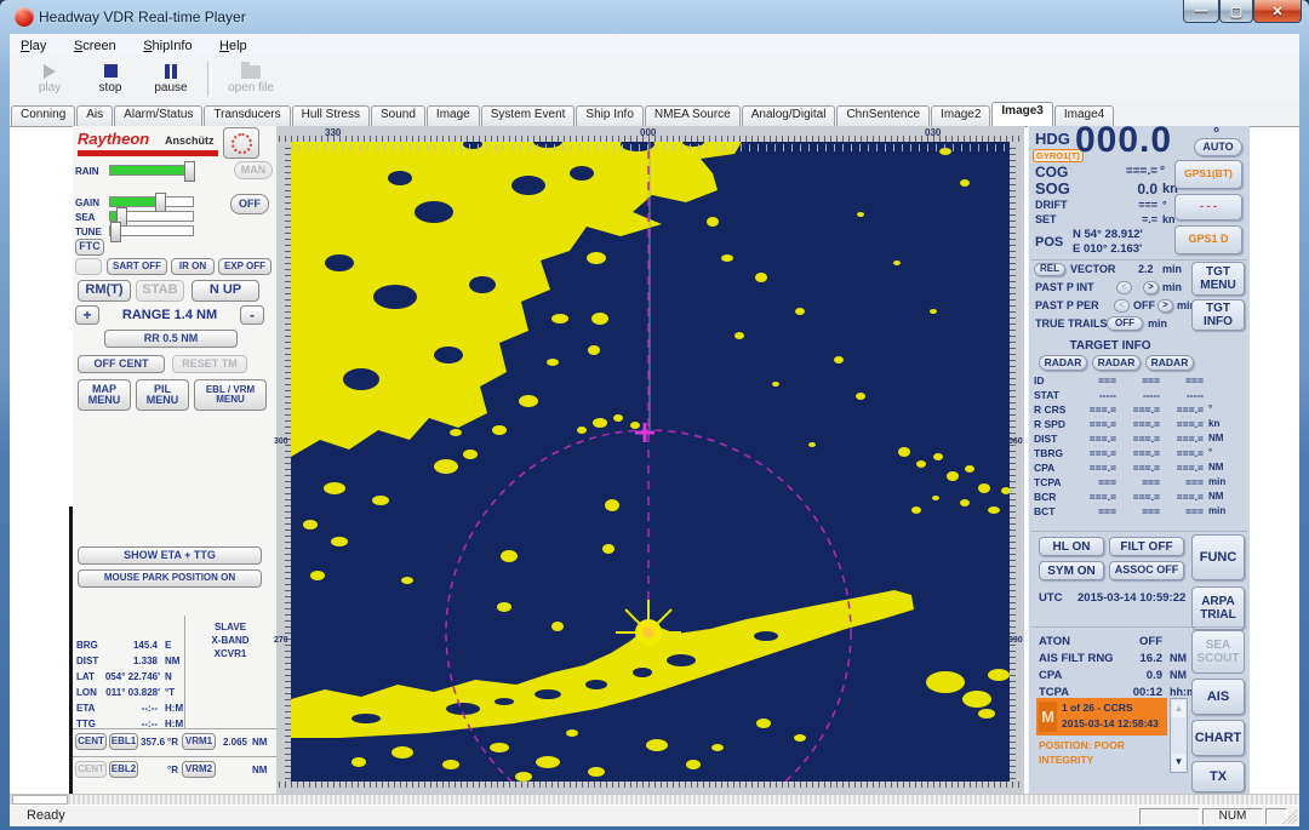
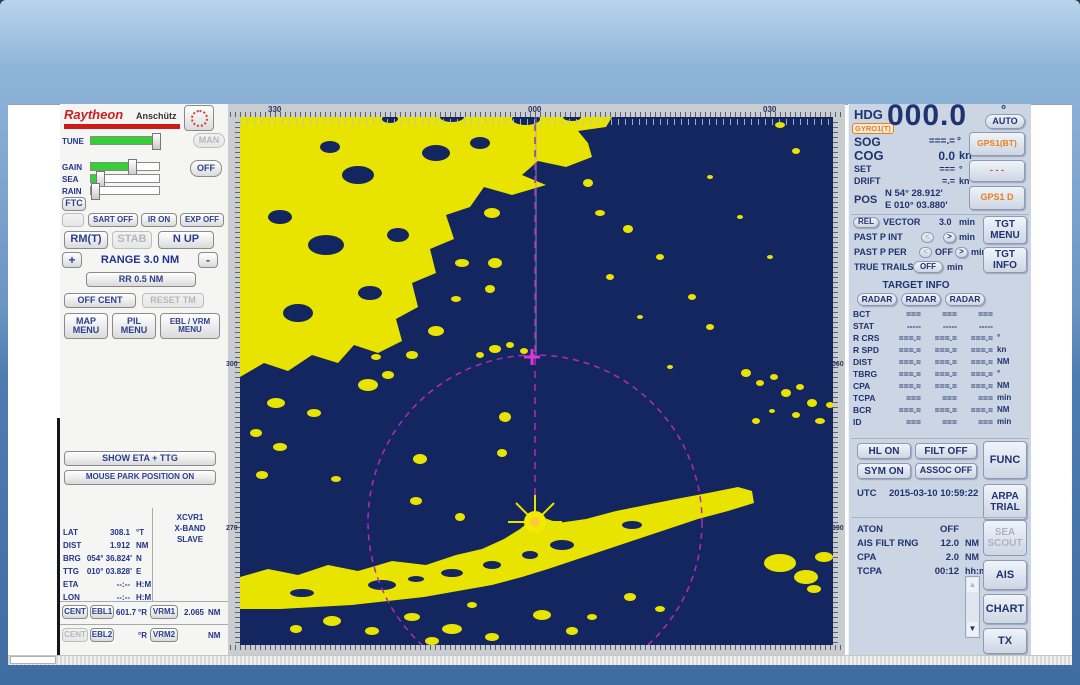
- Headway VDR Real-time Player
- —
- ▢
- ✕
- Play Screen ShipInfo Help
- play
- stop
- pause
- open file
- Conning Ais Alarm/Status Transducers Hull Stress Sound Image System Event Ship Info NMEA Source Analog/Digital ChnSentence Image2 Image3 Image4
  Raytheon
  Anschütz
- RAIN
+ TUNE
  MAN
  GAIN
  OFF
  SEA
- TUNE
+ RAIN
  FTC
  SART OFF
  IR ON
  EXP OFF
  RM(T)
  STAB
  N UP
  +
- RANGE 1.4 NM
+ RANGE 3.0 NM
  -
  RR 0.5 NM
  OFF CENT
  RESET TM
  MAP
  MENU
  PIL
  MENU
  EBL / VRM
  MENU
  SHOW ETA + TTG
  MOUSE PARK POSITION ON
- BRG
+ LAT
- 145.4
+ 308.1
- E
+ °T
  DIST
- 1.338
+ 1.912
  NM
- LAT
+ BRG
- 054° 22.746'
+ 054° 36.824'
  N
- LON
+ TTG
- 011° 03.828'
+ 010° 03.828'
- °T
+ E
  ETA
  --:--
  H:M
- TTG
+ LON
  --:--
  H:M
- SLAVE
+ XCVR1
  X-BAND
- XCVR1
+ SLAVE
  CENT
  EBL1
- 357.6
+ 601.7
  °R
  VRM1
  2.065
  NM
  CENT
  EBL2
  °R
  VRM2
  NM
  330
  000
  030
  HDG
  GYRO1(T)
  000.0
  °
  AUTO
- COG
+ SOG
  ===.=
  °
- SOG
+ COG
  0.0
  kn
- DRIFT
+ SET
  ===
  °
- SET
+ DRIFT
  =.=
  kn
  POS
  N 54° 28.912'
- E 010° 2.163'
+ E 010° 03.880'
  GPS1(BT)
  - - -
  GPS1 D
  REL
  VECTOR
- 2.2
+ 3.0
  min
  PAST P INT
  <
  >
  min
  PAST P PER
  <
  OFF
  >
  TRUE TRAILS
  OFF
  min
  TGT
  MENU
  TGT
  INFO
  TARGET INFO
  RADAR
  RADAR
  RADAR
- ID
+ BCT
  ===
  ===
  ===
  STAT
  -----
  -----
  -----
  R CRS
  ===.=
  ===.=
  ===.=
  °
  R SPD
  ===.=
  ===.=
  ===.=
  kn
  DIST
  ===.=
  ===.=
  ===.=
  NM
  TBRG
  ===.=
  ===.=
  ===.=
  °
  CPA
  ===.=
  ===.=
  ===.=
  NM
  TCPA
  ===
  ===
  ===
  min
  BCR
  ===.=
  ===.=
  ===.=
  NM
- BCT
+ ID
  ===
  ===
  ===
  min
  HL ON
  FILT OFF
  FUNC
  SYM ON
  ASSOC OFF
  UTC
- 2015-03-14 10:59:22
+ 2015-03-10 10:59:22
  ARPA
  TRIAL
  ATON
  OFF
  AIS FILT RNG
- 16.2
+ 12.0
  NM
  CPA
- 0.9
+ 2.0
  NM
  TCPA
  00:12
- M
- 1 of 26 - CCRS
- 2015-03-14 12:58:43
- POSITION: POOR
- INTEGRITY
  ▲
  ▼
  SEA
  SCOUT
  AIS
  CHART
  TX
- Ready
- NUM
